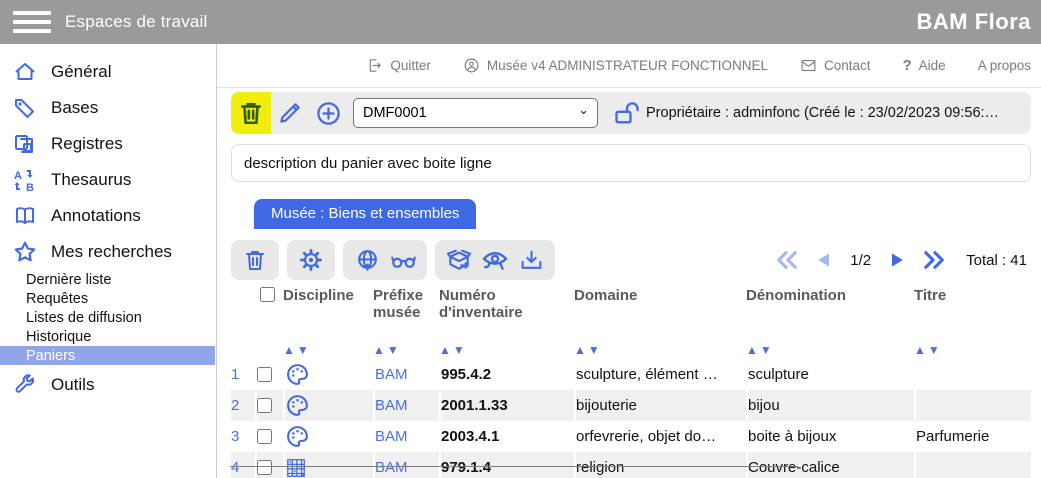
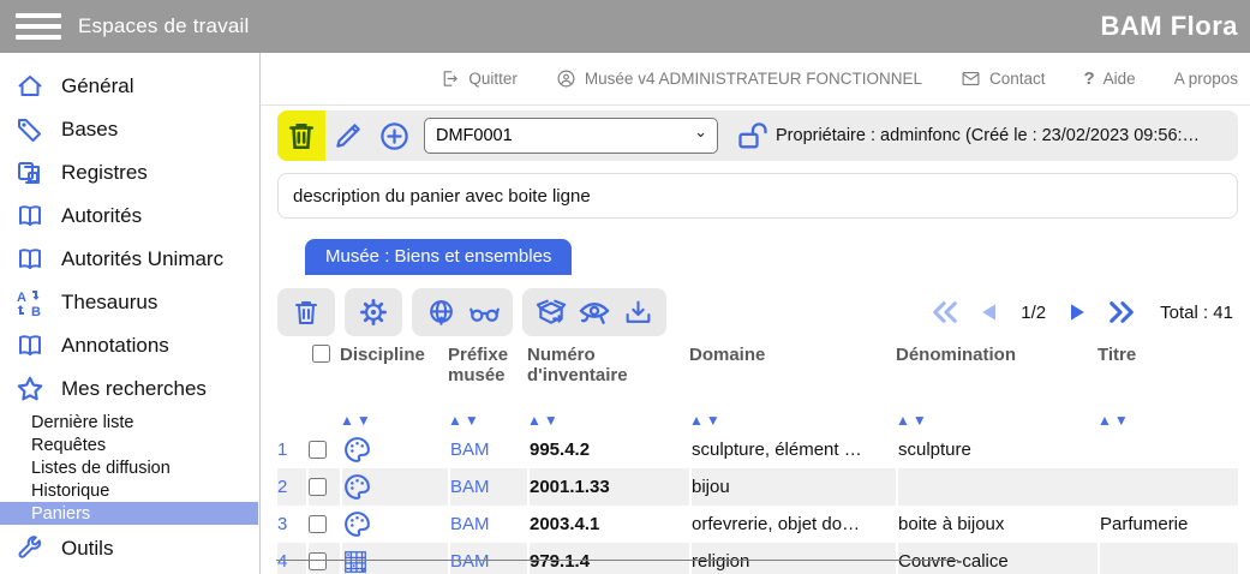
  Espaces de travail
  BAM Flora
  Général
  Bases
  Registres
+ Autorités
+ Autorités Unimarc
  A
  B
  Thesaurus
  Annotations
  Mes recherches
  Dernière liste
  Requêtes
  Listes de diffusion
  Historique
  Paniers
  Outils
  Quitter
  Musée v4 ADMINISTRATEUR FONCTIONNEL
  Contact
  ?
  Aide
  A propos
  DMF0001
  ⌄
  Propriétaire : adminfonc (Créé le : 23/02/2023 09:56:…
  description du panier avec boite ligne
  Musée : Biens et ensembles
  1/2
  Total : 41
  Discipline
  ▲▼
  Préfixe musée
  ▲▼
  Numéro d'inventaire
  ▲▼
  Domaine
  ▲▼
  Dénomination
  ▲▼
  Titre
  ▲▼
  1
  BAM
  995.4.2
  sculpture, élément …
  sculpture
  2
  BAM
  2001.1.33
- bijouterie
  bijou
  3
  BAM
  2003.4.1
  orfevrerie, objet do…
  boite à bijoux
  Parfumerie
  4
  BAM
  979.1.4
  religion
  Couvre-calice
